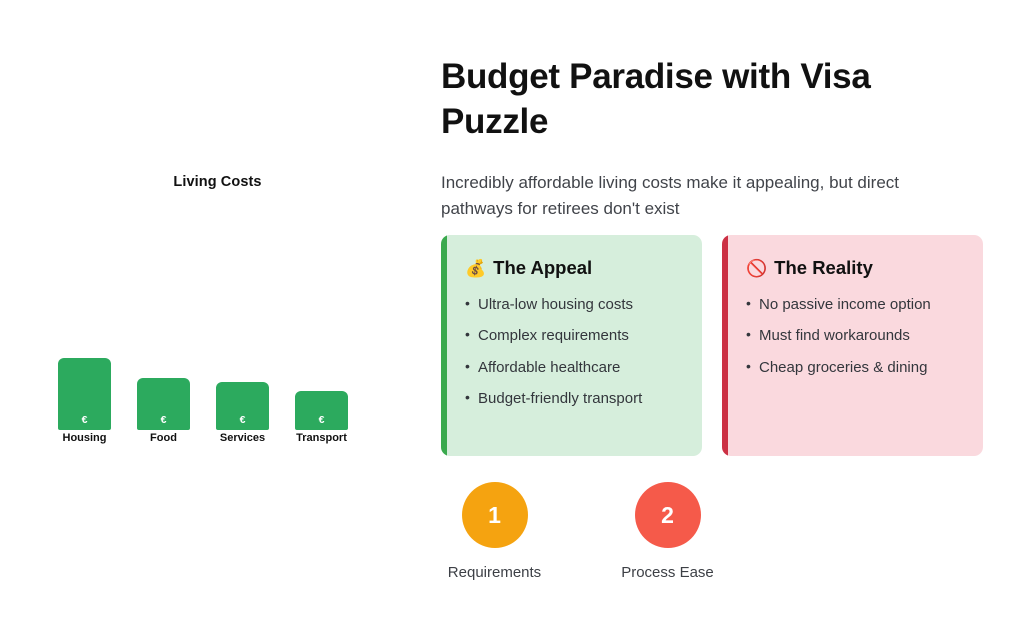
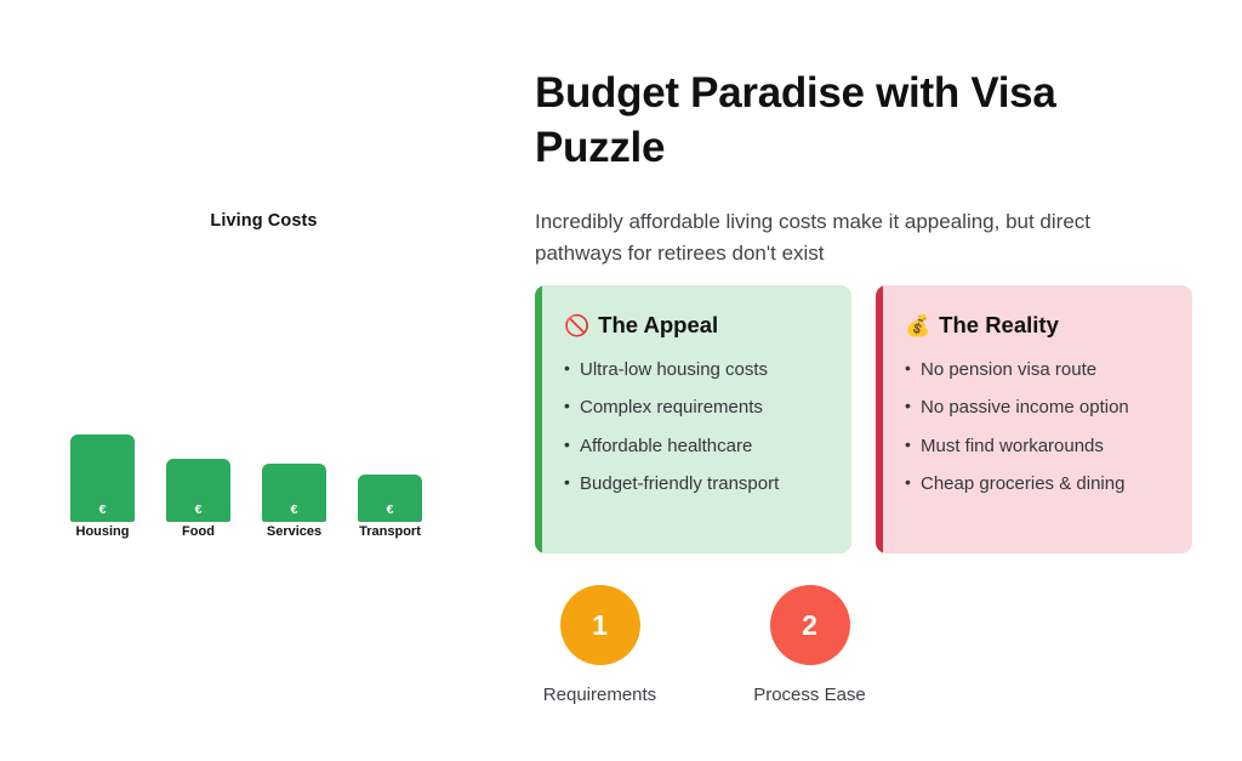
  Living Costs
  €
  €
  €
  €
  Housing
  Food
  Services
  Transport
  Budget Paradise with Visa Puzzle
  Incredibly affordable living costs make it appealing, but direct pathways for retirees don't exist
- 💰
+ 🚫
  The Appeal
  Ultra-low housing costs
  Complex requirements
  Affordable healthcare
  Budget-friendly transport
- 🚫
+ 💰
  The Reality
+ No pension visa route
  No passive income option
  Must find workarounds
  Cheap groceries & dining
  1
  Requirements
  2
  Process Ease
